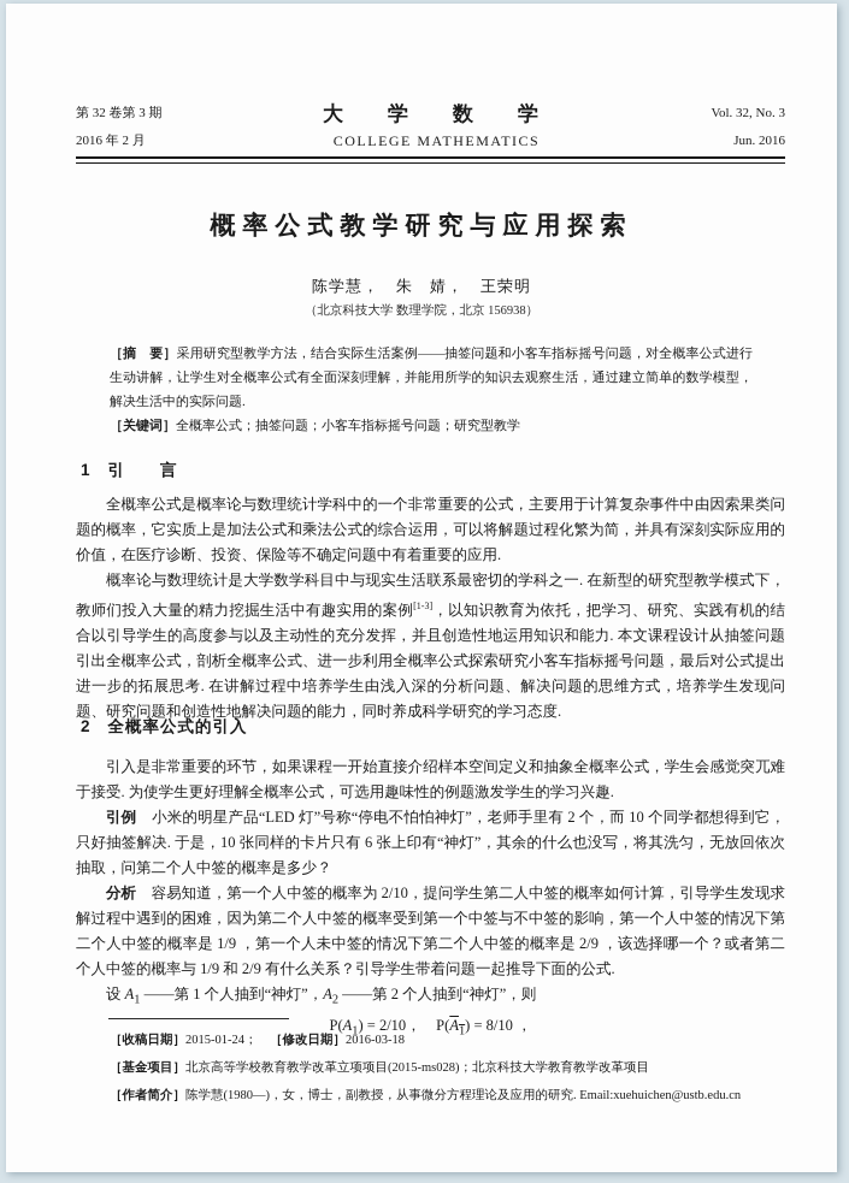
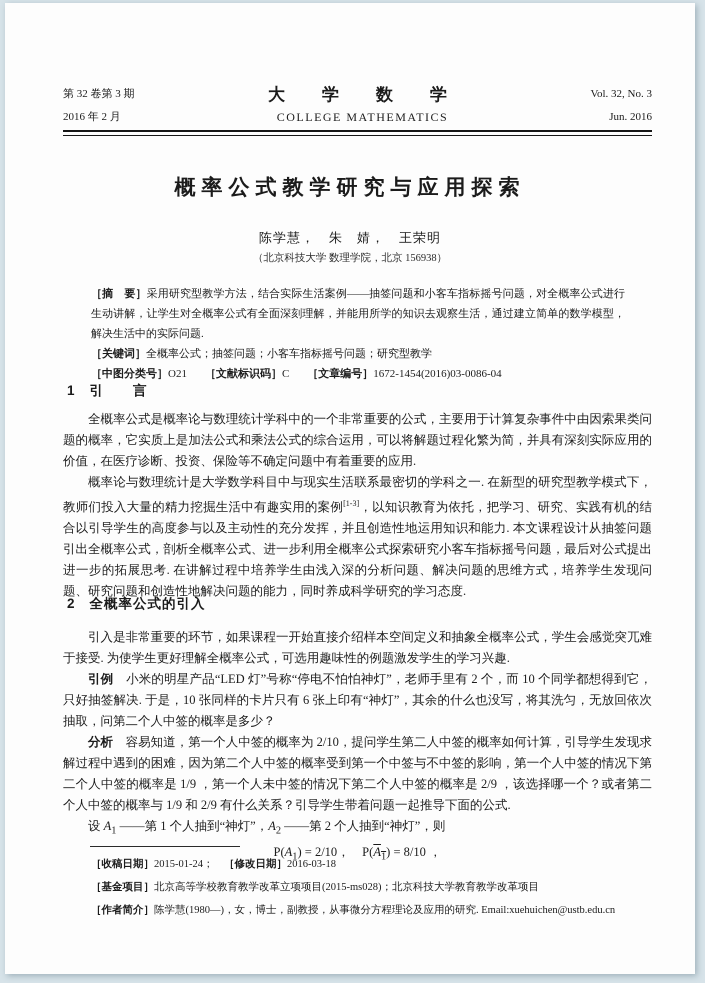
  第 32 卷第 3 期
  2016 年 2 月
  大 学 数 学
  COLLEGE MATHEMATICS
  Vol. 32, No. 3
  Jun. 2016
  概率公式教学研究与应用探索
  陈学慧， 朱 婧， 王荣明
  （北京科技大学 数理学院，北京 156938）
  ［摘 要］采用研究型教学方法，结合实际生活案例——抽签问题和小客车指标摇号问题，对全概率公式进行生动讲解，让学生对全概率公式有全面深刻理解，并能用所学的知识去观察生活，通过建立简单的数学模型，解决生活中的实际问题.
  ［关键词］全概率公式；抽签问题；小客车指标摇号问题；研究型教学
+ ［中图分类号］O21 ［文献标识码］C ［文章编号］1672-1454(2016)03-0086-04
  1 引 言
  全概率公式是概率论与数理统计学科中的一个非常重要的公式，主要用于计算复杂事件中由因索果类问题的概率，它实质上是加法公式和乘法公式的综合运用，可以将解题过程化繁为简，并具有深刻实际应用的价值，在医疗诊断、投资、保险等不确定问题中有着重要的应用.
  概率论与数理统计是大学数学科目中与现实生活联系最密切的学科之一. 在新型的研究型教学模式下，教师们投入大量的精力挖掘生活中有趣实用的案例[1-3]，以知识教育为依托，把学习、研究、实践有机的结合以引导学生的高度参与以及主动性的充分发挥，并且创造性地运用知识和能力. 本文课程设计从抽签问题引出全概率公式，剖析全概率公式、进一步利用全概率公式探索研究小客车指标摇号问题，最后对公式提出进一步的拓展思考. 在讲解过程中培养学生由浅入深的分析问题、解决问题的思维方式，培养学生发现问题、研究问题和创造性地解决问题的能力，同时养成科学研究的学习态度.
  2 全概率公式的引入
  引入是非常重要的环节，如果课程一开始直接介绍样本空间定义和抽象全概率公式，学生会感觉突兀难于接受. 为使学生更好理解全概率公式，可选用趣味性的例题激发学生的学习兴趣.
  引例 小米的明星产品“LED 灯”号称“停电不怕怕神灯”，老师手里有 2 个，而 10 个同学都想得到它，只好抽签解决. 于是，10 张同样的卡片只有 6 张上印有“神灯”，其余的什么也没写，将其洗匀，无放回依次抽取，问第二个人中签的概率是多少？
  分析 容易知道，第一个人中签的概率为 2/10，提问学生第二人中签的概率如何计算，引导学生发现求解过程中遇到的困难，因为第二个人中签的概率受到第一个中签与不中签的影响，第一个人中签的情况下第二个人中签的概率是 1/9 ，第一个人未中签的情况下第二个人中签的概率是 2/9 ，该选择哪一个？或者第二个人中签的概率与 1/9 和 2/9 有什么关系？引导学生带着问题一起推导下面的公式.
  设 A1 ——第 1 个人抽到“神灯”，A2 ——第 2 个人抽到“神灯”，则
  P(A1) = 2/10， P(A1) = 8/10 ，
  ［收稿日期］2015-01-24； ［修改日期］2016-03-18
  ［基金项目］北京高等学校教育教学改革立项项目(2015-ms028)；北京科技大学教育教学改革项目
  ［作者简介］陈学慧(1980—)，女，博士，副教授，从事微分方程理论及应用的研究. Email:xuehuichen@ustb.edu.cn
